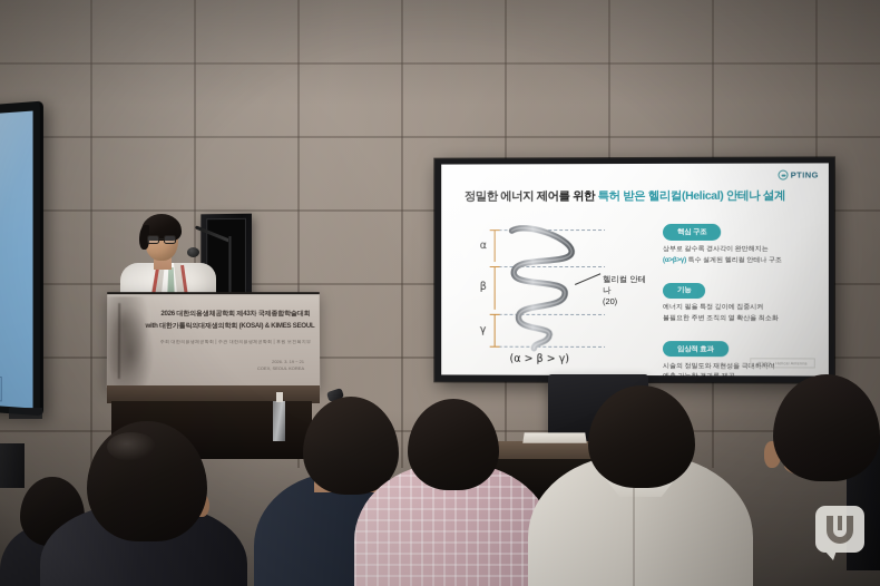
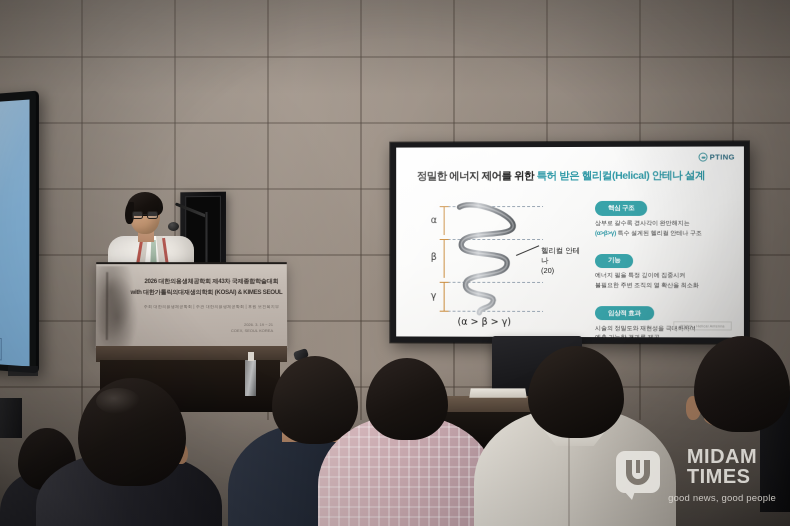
+ MIDAM
+ TIMES
+ good news, good people
